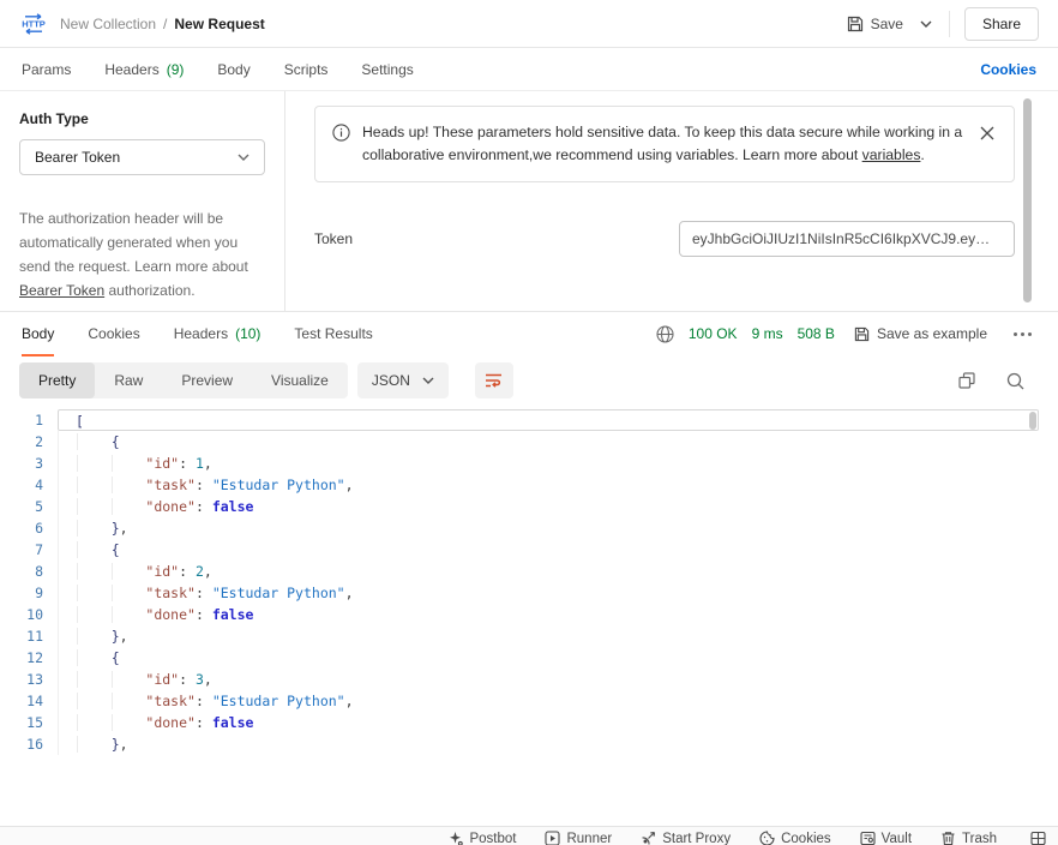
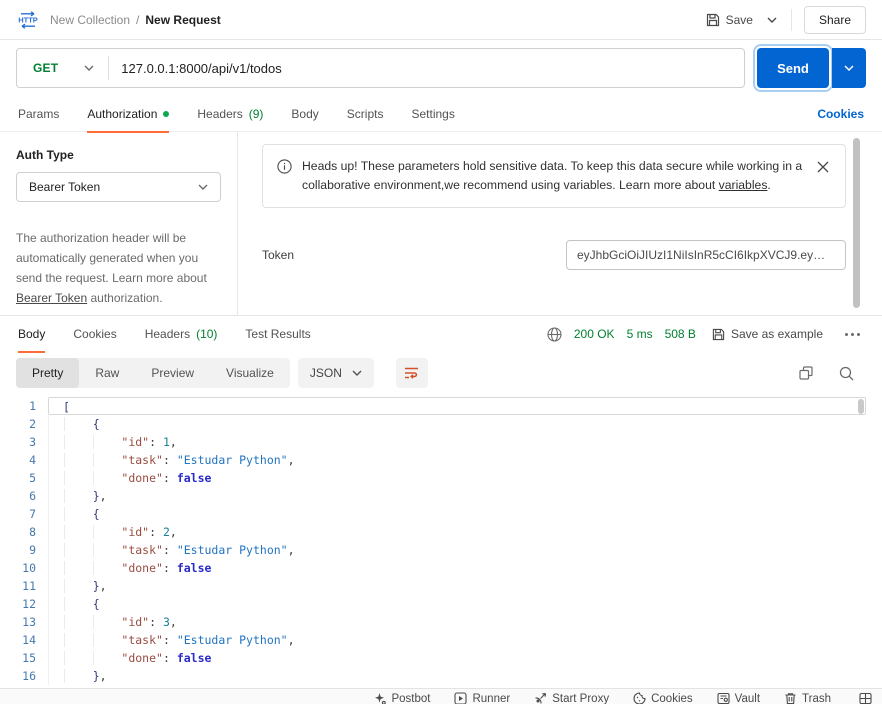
  HTTP
  New Collection
  /
  New Request
  Save
  Share
+ GET
+ 127.0.0.1:8000/api/v1/todos
+ Send
  Params
+ Authorization
  Headers
  (9)
  Body
  Scripts
  Settings
  Cookies
  Auth Type
  Bearer Token
  The authorization header will be automatically generated when you send the request. Learn more about Bearer Token authorization.
  Heads up! These parameters hold sensitive data. To keep this data secure while working in a collaborative environment,we recommend using variables. Learn more about variables.
  Token
  eyJhbGciOiJIUzI1NiIsInR5cCI6IkpXVCJ9.ey…
  Body
  Cookies
  Headers
  (10)
  Test Results
- 100 OK
+ 200 OK
- 9 ms
+ 5 ms
  508 B
  Save as example
  Pretty
  Raw
  Preview
  Visualize
  JSON
  1
  [
  2
  {
  3
  "id": 1,
  4
  "task": "Estudar Python",
  5
  "done": false
  6
  },
  7
  {
  8
  "id": 2,
  9
  "task": "Estudar Python",
  10
  "done": false
  11
  },
  12
  {
  13
  "id": 3,
  14
  "task": "Estudar Python",
  15
  "done": false
  16
  },
  Postbot
  Runner
  Start Proxy
  Cookies
  Vault
  Trash
